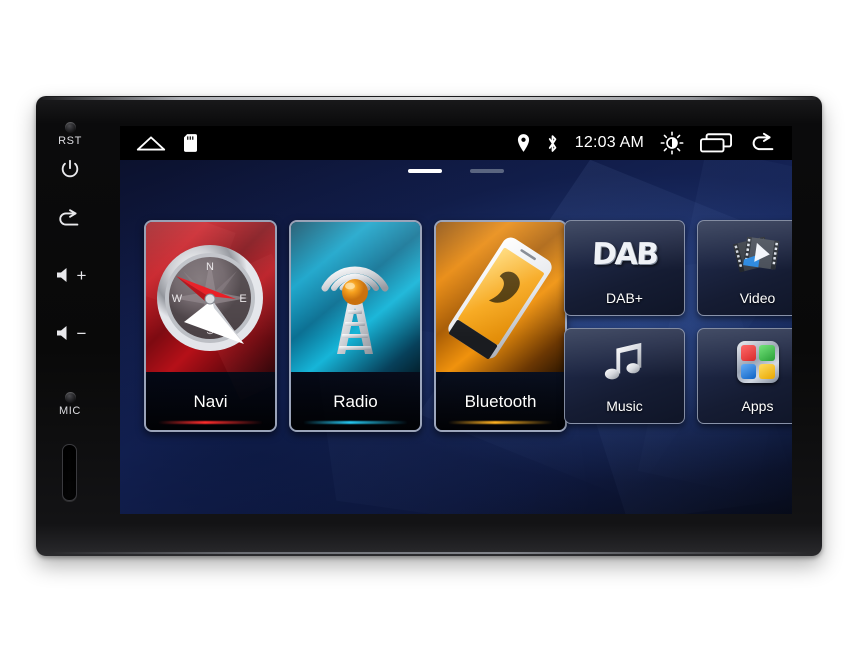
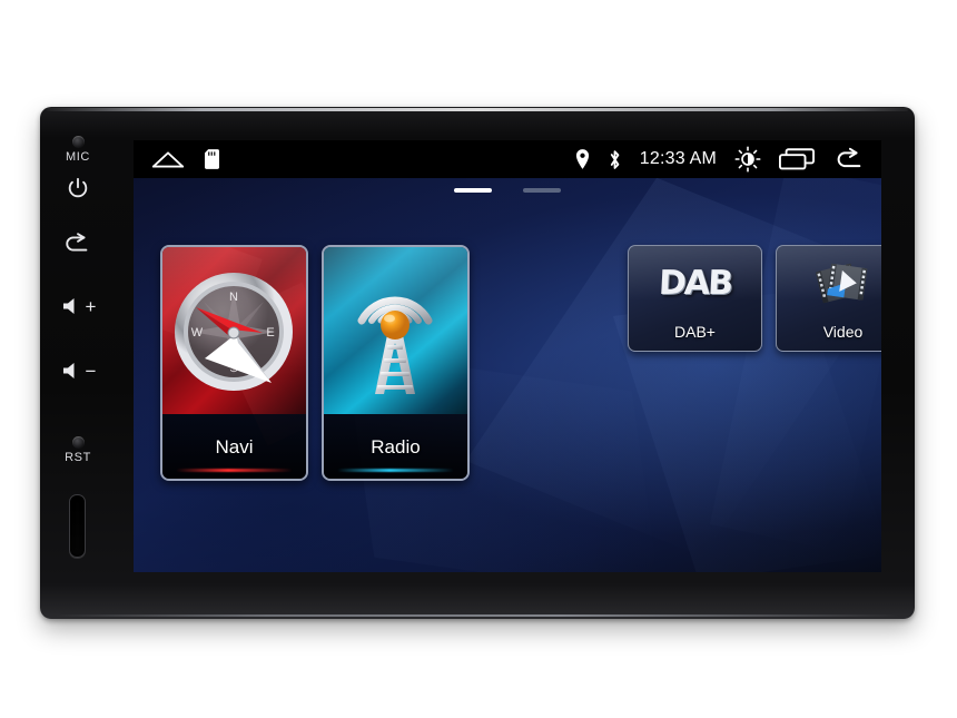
- RST
+ MIC
  +
  −
- MIC
+ RST
- 12:03 AM
+ 12:33 AM
  Navi
  Radio
- Bluetooth
  DAB+
  Video
- Music
- Apps
